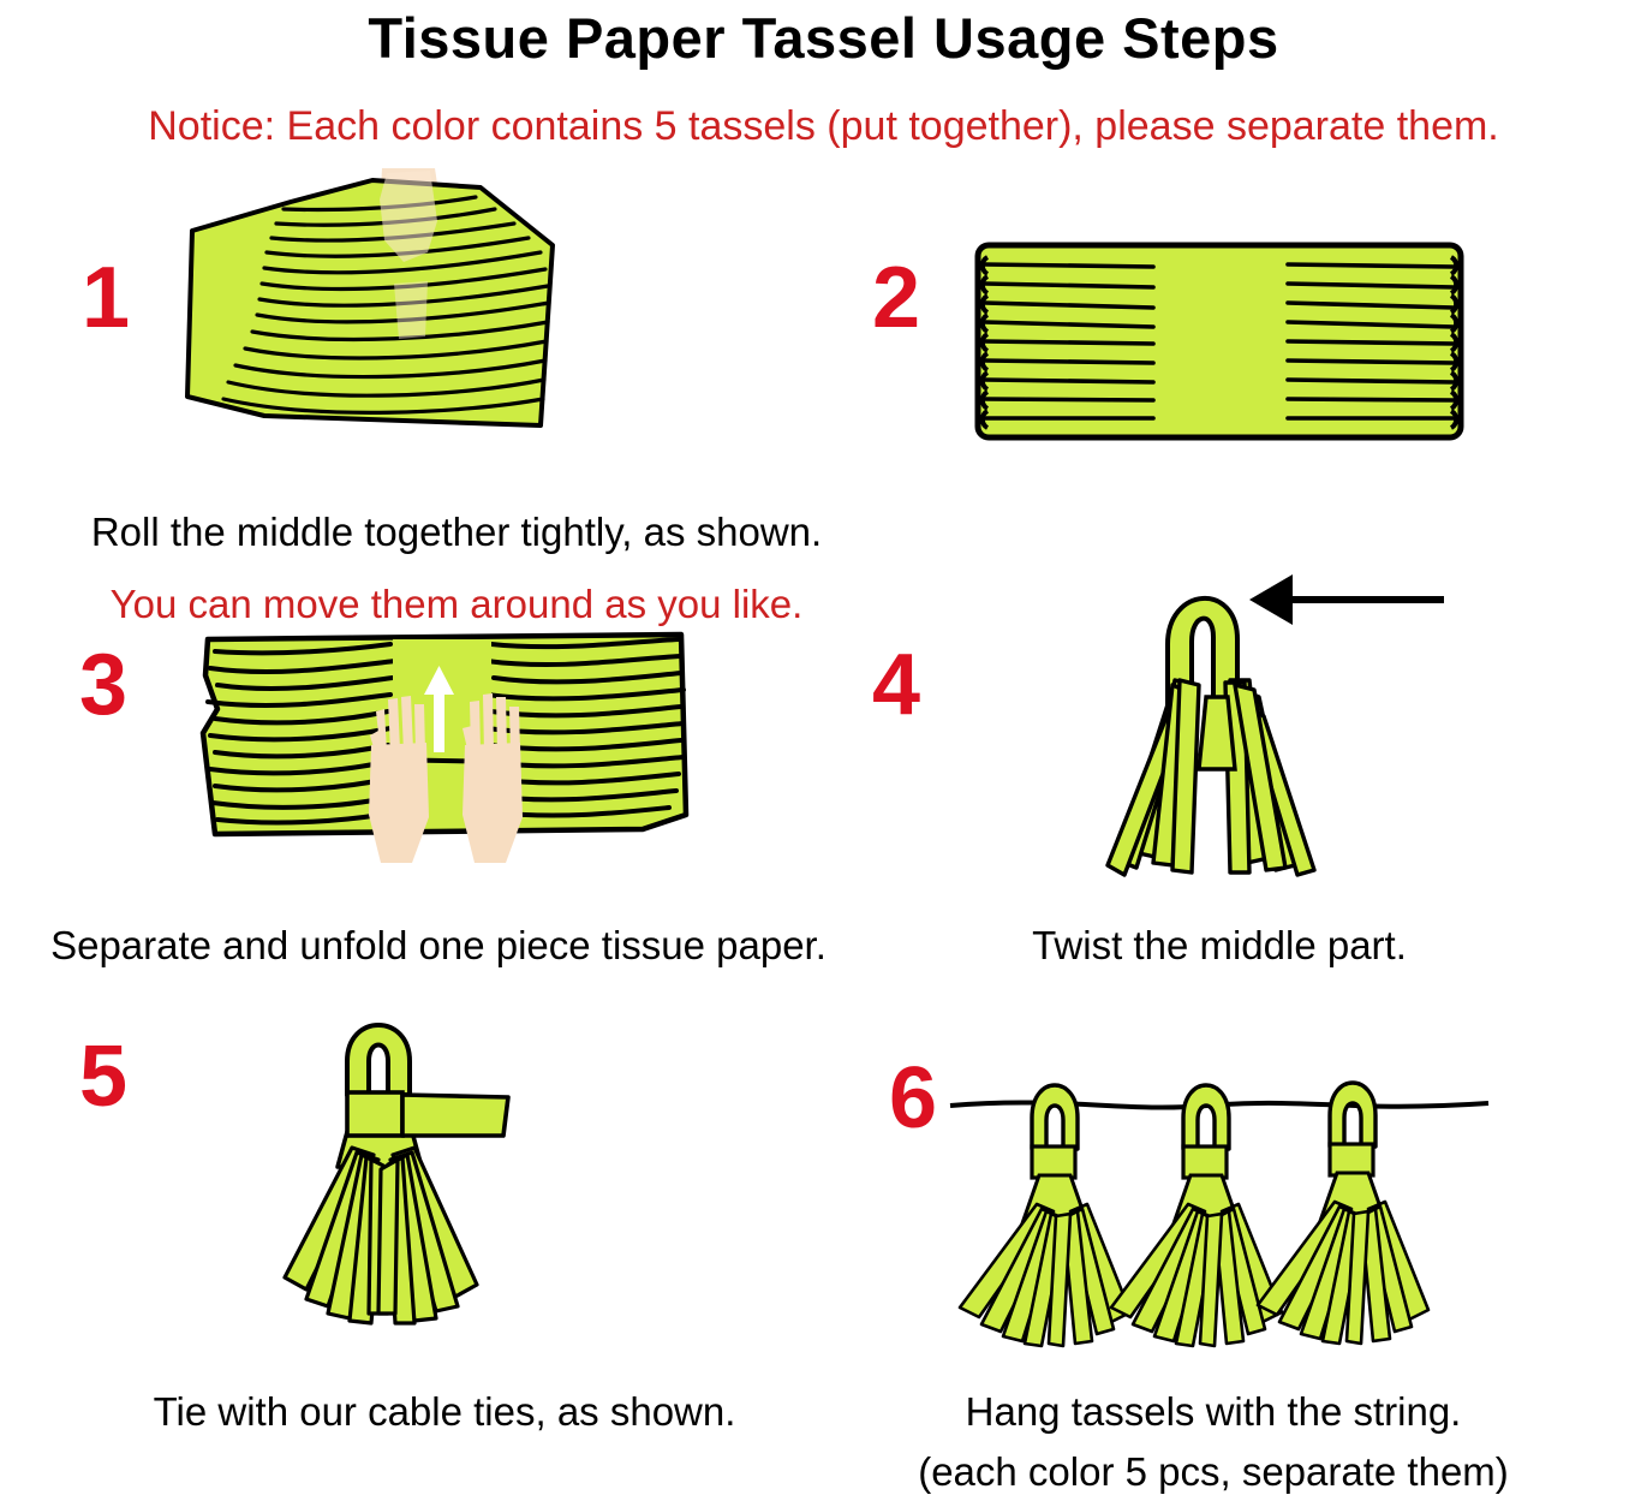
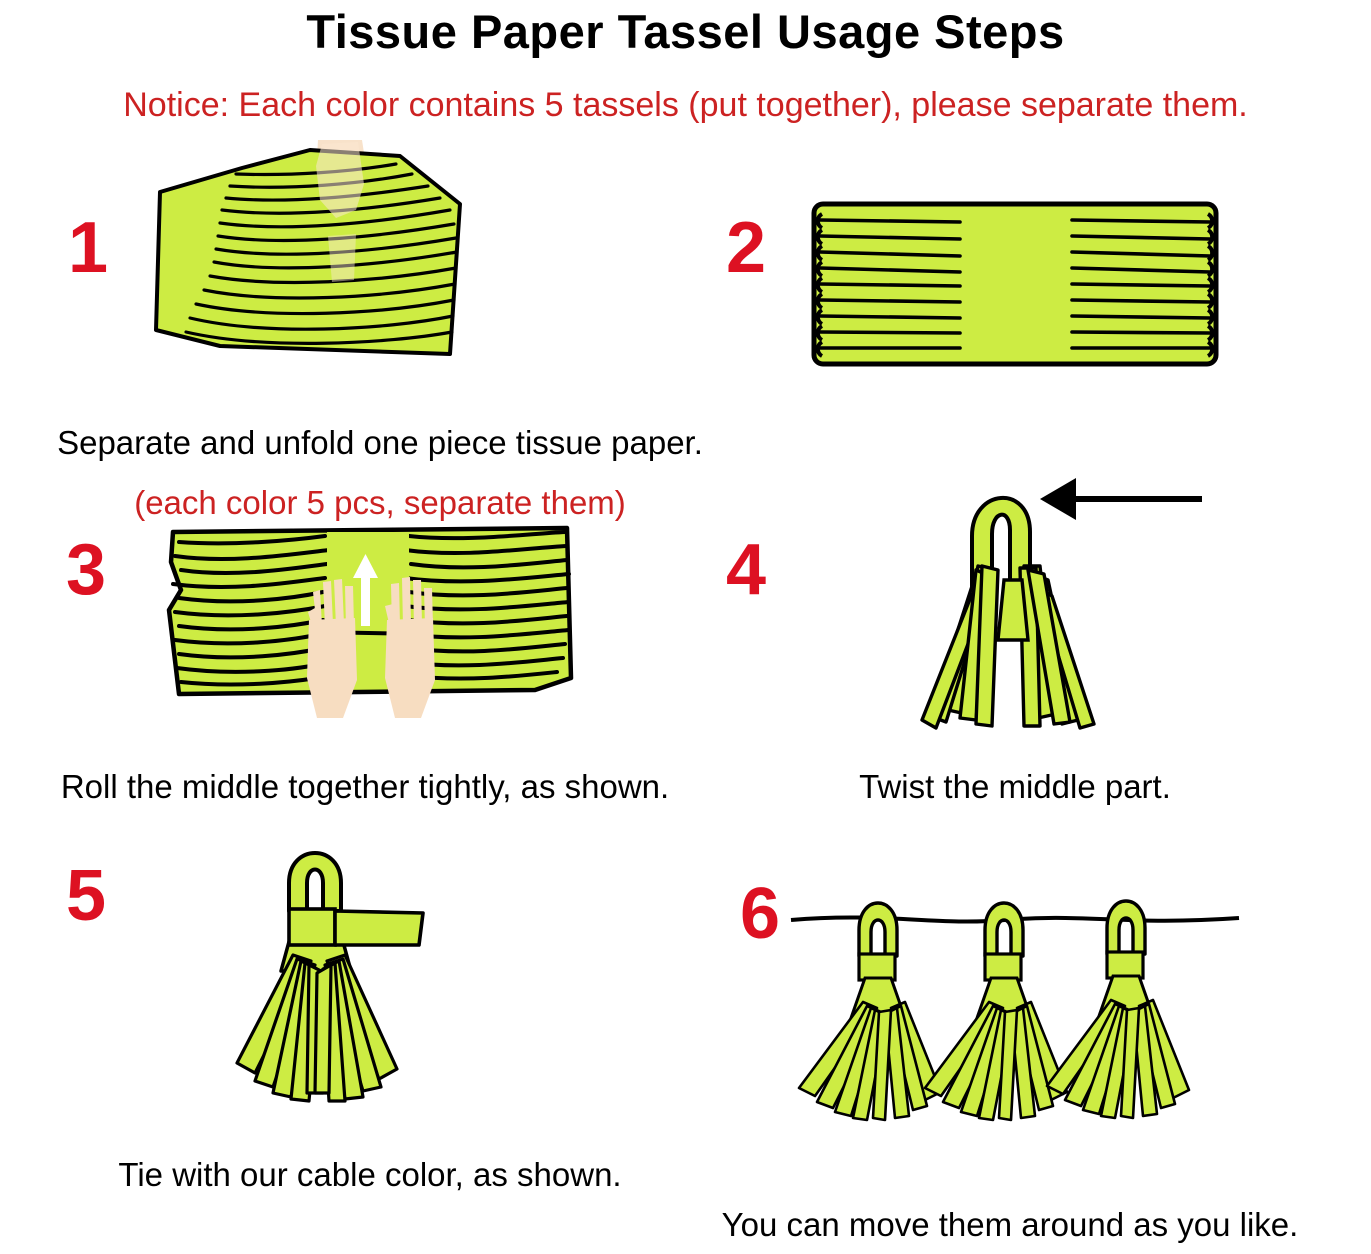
  Tissue Paper Tassel Usage Steps
  Notice: Each color contains 5 tassels (put together), please separate them.
  1
  2
  3
  4
  5
  6
- Roll the middle together tightly, as shown.
+ Separate and unfold one piece tissue paper.
- You can move them around as you like.
+ (each color 5 pcs, separate them)
- Separate and unfold one piece tissue paper.
+ Roll the middle together tightly, as shown.
  Twist the middle part.
- Tie with our cable ties, as shown.
+ Tie with our cable color, as shown.
- Hang tassels with the string.
- (each color 5 pcs, separate them)
+ You can move them around as you like.
